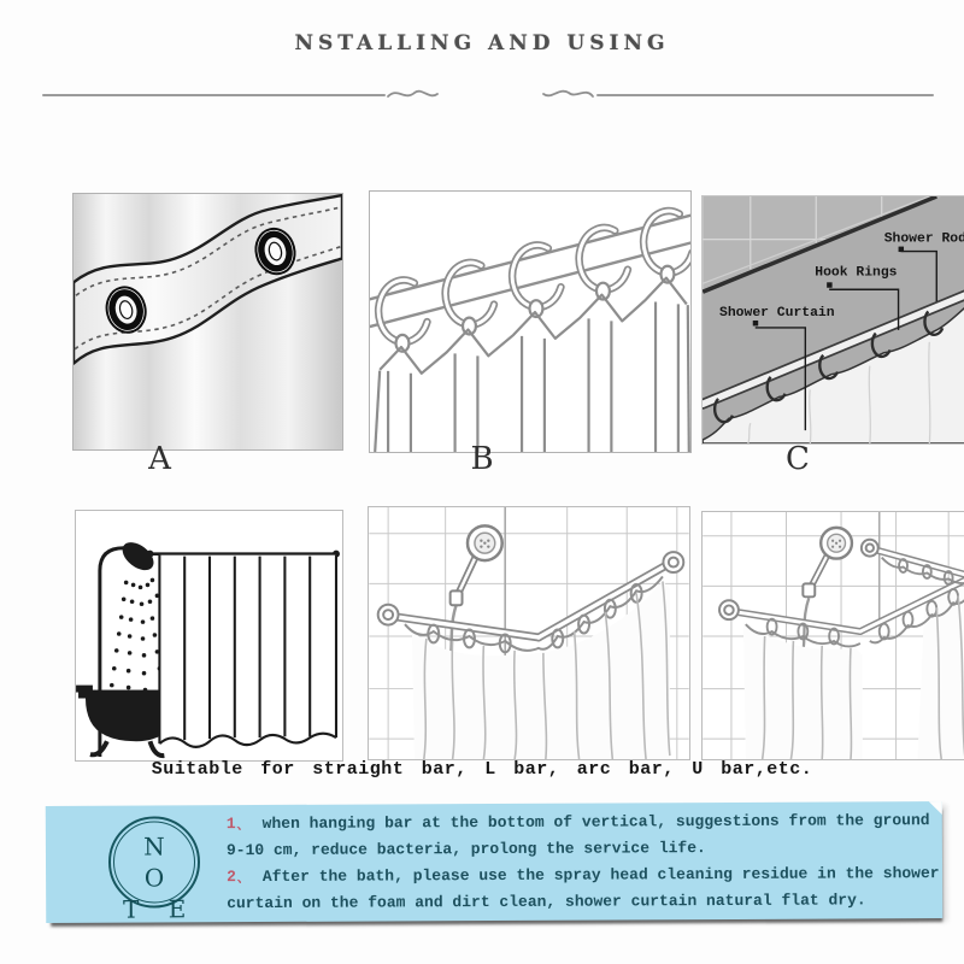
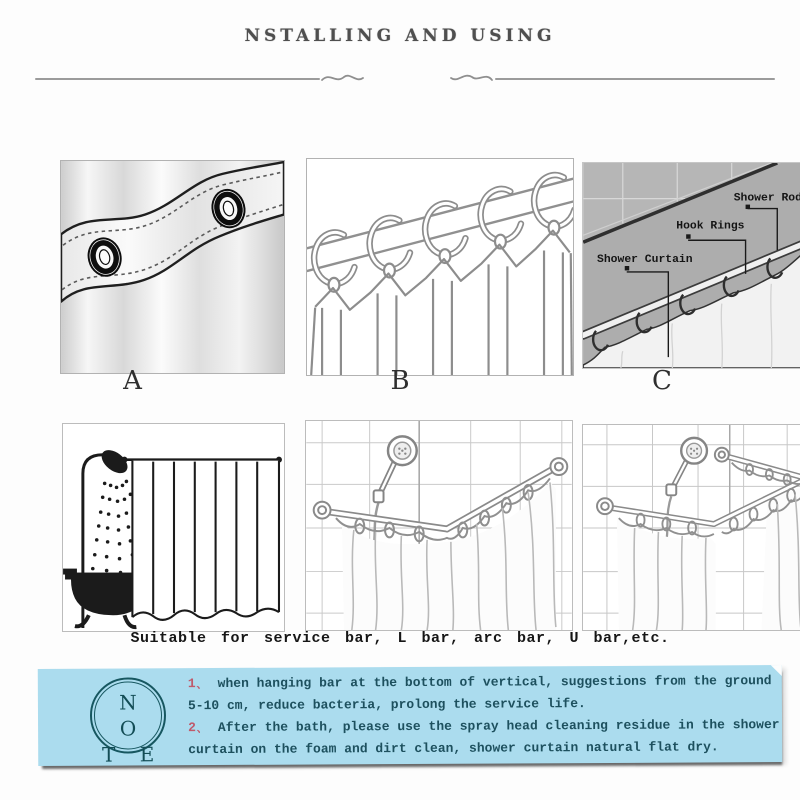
  NSTALLING AND USING
  Shower Curtain
  Hook Rings
  Shower Rod
  A
  B
  C
- Suitable for straight bar, L bar, arc bar, U bar,etc.
+ Suitable for service bar, L bar, arc bar, U bar,etc.
  N O
  T E
- 1、 when hanging bar at the bottom of vertical, suggestions from the ground 9-10 cm, reduce bacteria, prolong the service life.
+ 1、 when hanging bar at the bottom of vertical, suggestions from the ground 5-10 cm, reduce bacteria, prolong the service life.
  2、 After the bath, please use the spray head cleaning residue in the shower curtain on the foam and dirt clean, shower curtain natural flat dry.
